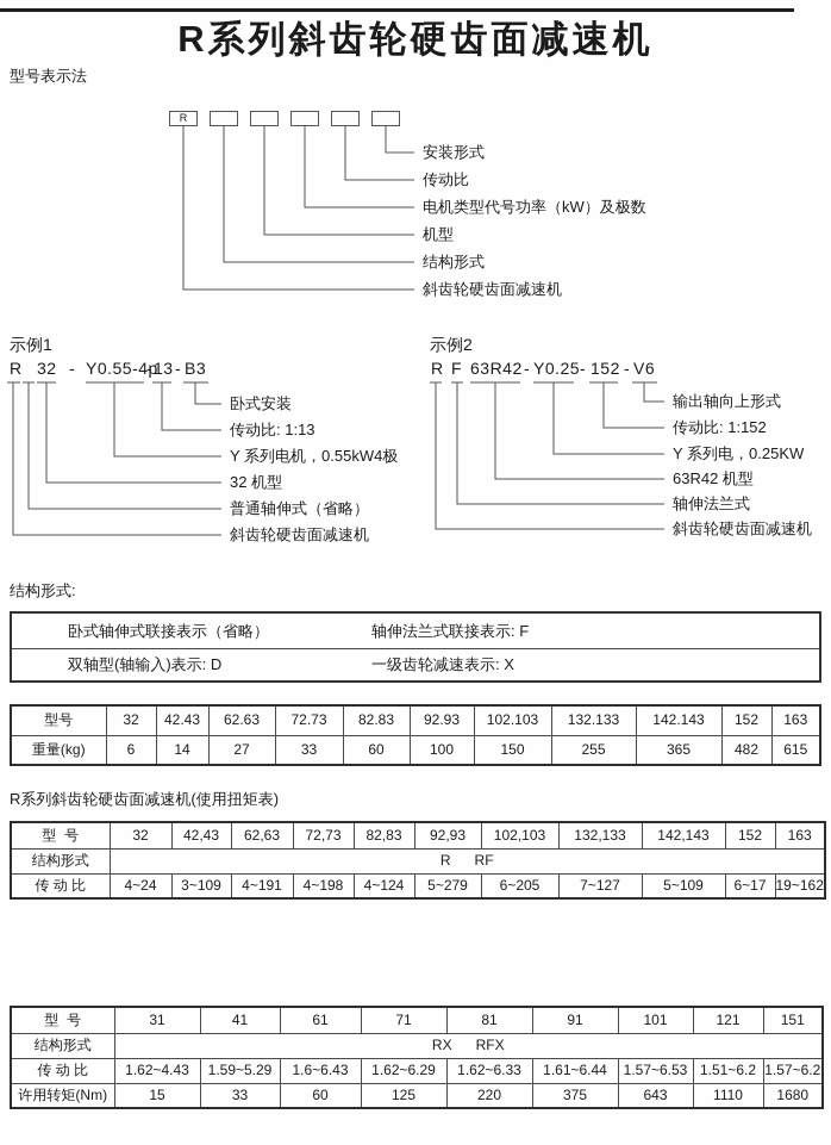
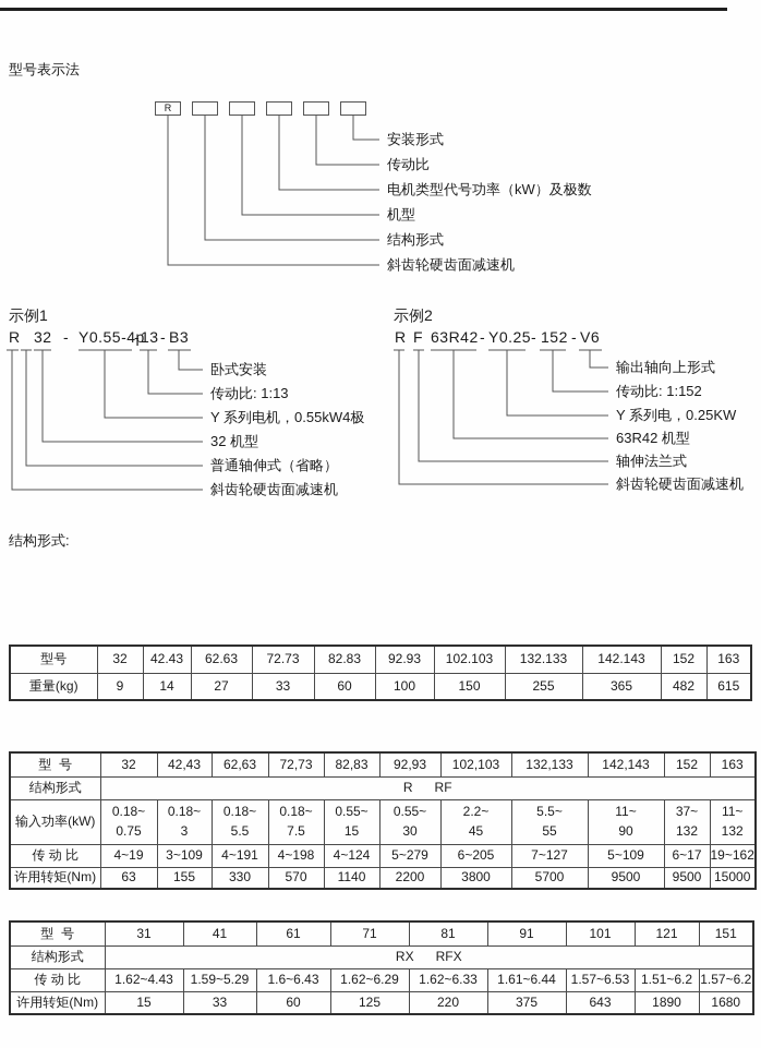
- R系列斜齿轮硬齿面减速机
  型号表示法
  R
  安装形式
  传动比
  电机类型代号功率（kW）及极数
  机型
  结构形式
  斜齿轮硬齿面减速机
  示例1
  R
  32
  -
  Y0.55-4p
  -
  13
  -
  B3
  卧式安装
  传动比: 1:13
  Y 系列电机，0.55kW4极
  32 机型
  普通轴伸式（省略）
  斜齿轮硬齿面减速机
  示例2
  R
  F
  63R42
  -
  Y0.25
  -
  152
  -
  V6
  输出轴向上形式
  传动比: 1:152
  Y 系列电，0.25KW
  63R42 机型
  轴伸法兰式
  斜齿轮硬齿面减速机
  结构形式:
- 卧式轴伸式联接表示（省略）
- 轴伸法兰式联接表示: F
- 双轴型(轴输入)表示: D
- 一级齿轮减速表示: X
  型号	32	42.43	62.63	72.73	82.83	92.93	102.103	132.133	142.143	152	163
- 重量(kg)	6	14	27	33	60	100	150	255	365	482	615
+ 重量(kg)	9	14	27	33	60	100	150	255	365	482	615
- R系列斜齿轮硬齿面减速机(使用扭矩表)
  型 号	32	42,43	62,63	72,73	82,83	92,93	102,103	132,133	142,143	152	163
  结构形式	R RF
+ 输入功率(kW)	0.18~ 0.75	0.18~ 3	0.18~ 5.5	0.18~ 7.5	0.55~ 15	0.55~ 30	2.2~ 45	5.5~ 55	11~ 90	37~ 132	11~ 132
- 传 动 比	4~24	3~109	4~191	4~198	4~124	5~279	6~205	7~127	5~109	6~17	19~162
+ 传 动 比	4~19	3~109	4~191	4~198	4~124	5~279	6~205	7~127	5~109	6~17	19~162
+ 许用转矩(Nm)	63	155	330	570	1140	2200	3800	5700	9500	9500	15000
  型 号	31	41	61	71	81	91	101	121	151
  结构形式	RX RFX
  传 动 比	1.62~4.43	1.59~5.29	1.6~6.43	1.62~6.29	1.62~6.33	1.61~6.44	1.57~6.53	1.51~6.2	1.57~6.2
- 许用转矩(Nm)	15	33	60	125	220	375	643	1110	1680
+ 许用转矩(Nm)	15	33	60	125	220	375	643	1890	1680
